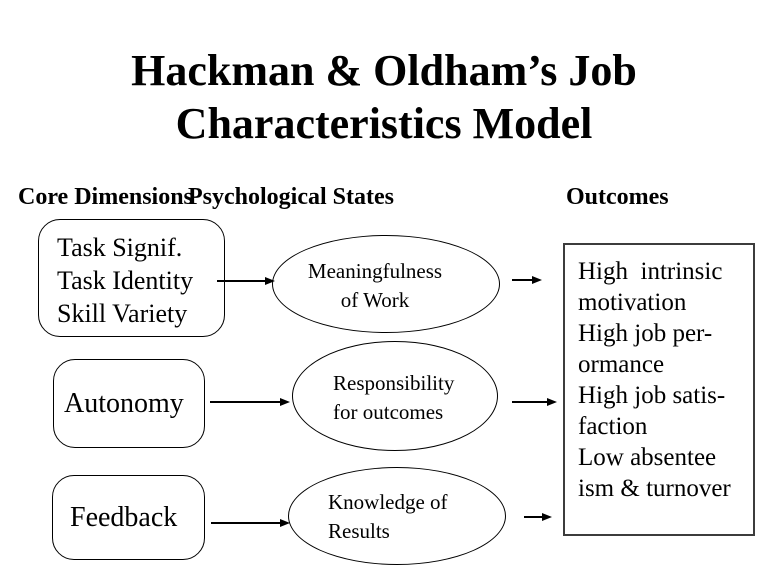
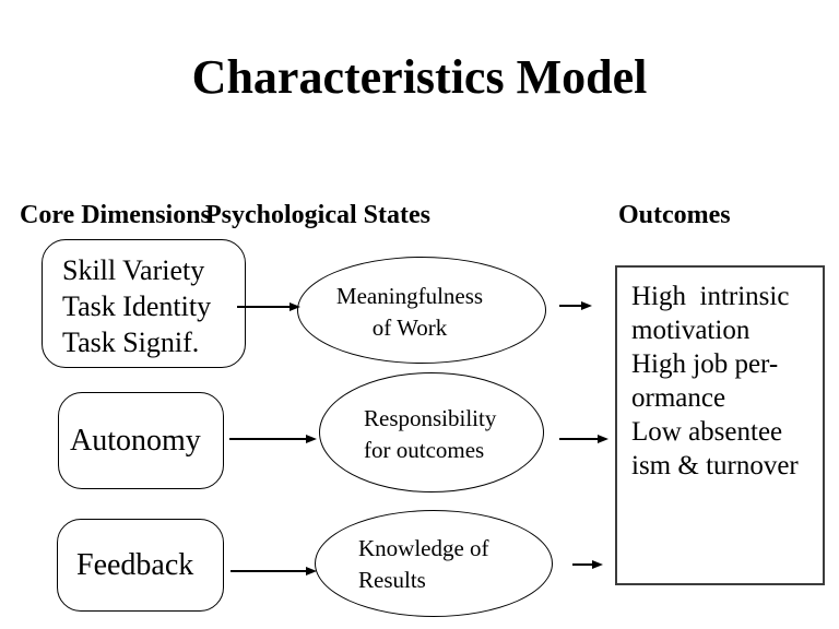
- Hackman & Oldham’s Job
  Characteristics Model
  Core Dimensions
  Psychological States
  Outcomes
- Task Signif.
+ Skill Variety
  Task Identity
- Skill Variety
+ Task Signif.
  Autonomy
  Feedback
  Meaningfulness
  of Work
  Responsibility
  for outcomes
  Knowledge of
  Results
  High intrinsic
  motivation
  High job per-
  ormance
- High job satis-
- faction
  Low absentee
  ism & turnover
